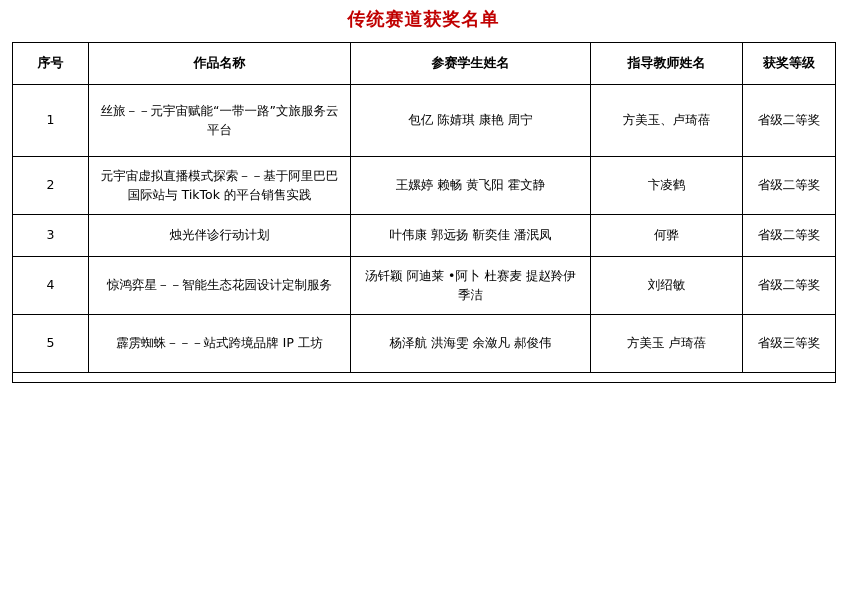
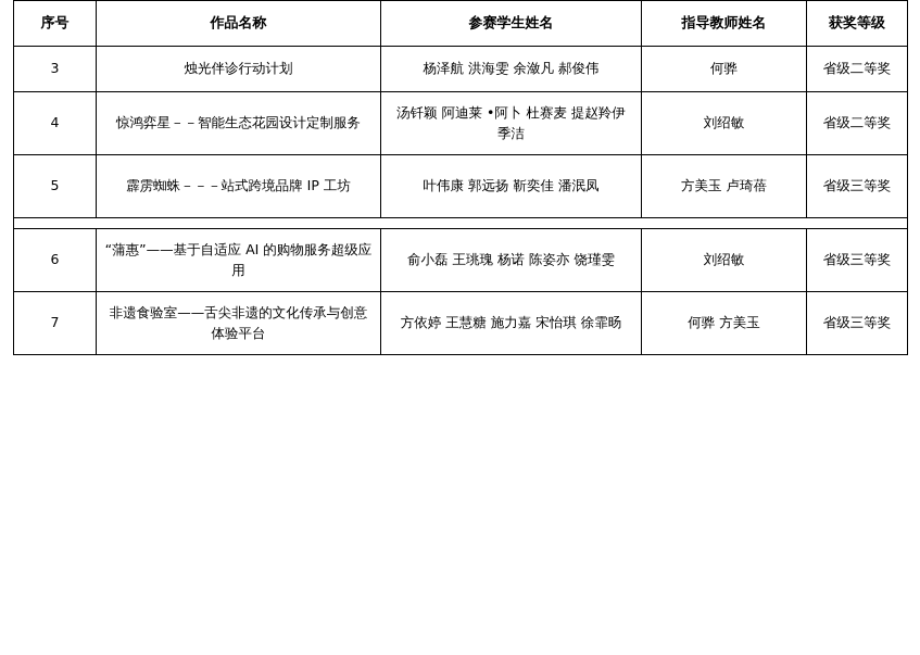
- 传统赛道获奖名单
  序号	作品名称	参赛学生姓名	指导教师姓名	获奖等级
- 1	丝旅－－元宇宙赋能“一带一路”文旅服务云平台	包亿 陈婧琪 康艳 周宁	方美玉、卢琦蓓	省级二等奖
- 2	元宇宙虚拟直播模式探索－－基于阿里巴巴国际站与 TikTok 的平台销售实践	王嫘婷 赖畅 黄飞阳 霍文静	卞凌鹤	省级二等奖
- 3	烛光伴诊行动计划	叶伟康 郭远扬 靳奕佳 潘泯凤	何骅	省级二等奖
+ 3	烛光伴诊行动计划	杨泽航 洪海雯 余潋凡 郝俊伟	何骅	省级二等奖
  4	惊鸿弈星－－智能生态花园设计定制服务	汤钎颖 阿迪莱 •阿卜 杜赛麦 提赵羚伊 季洁	刘绍敏	省级二等奖
- 5	霹雳蜘蛛－－－站式跨境品牌 IP 工坊	杨泽航 洪海雯 余潋凡 郝俊伟	方美玉 卢琦蓓	省级三等奖
+ 5	霹雳蜘蛛－－－站式跨境品牌 IP 工坊	叶伟康 郭远扬 靳奕佳 潘泯凤	方美玉 卢琦蓓	省级三等奖
+ 6	“蒲惠”——基于自适应 AI 的购物服务超级应用	俞小磊 王珧瑰 杨诺 陈姿亦 饶瑾雯	刘绍敏	省级三等奖
+ 7	非遗食验室——舌尖非遗的文化传承与创意体验平台	方依婷 王慧糖 施力嘉 宋怡琪 徐霏旸	何骅 方美玉	省级三等奖
